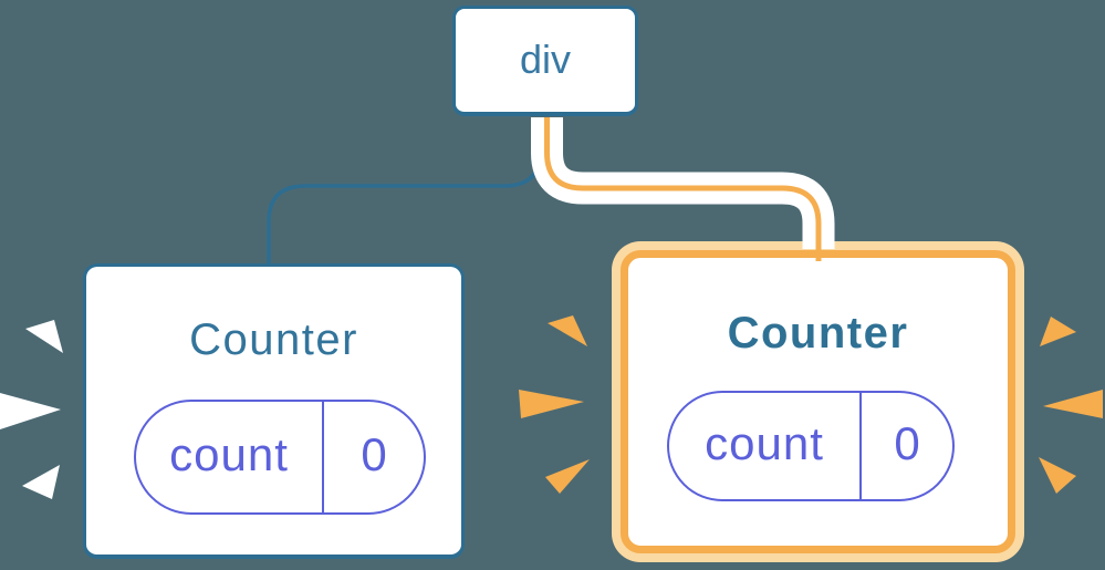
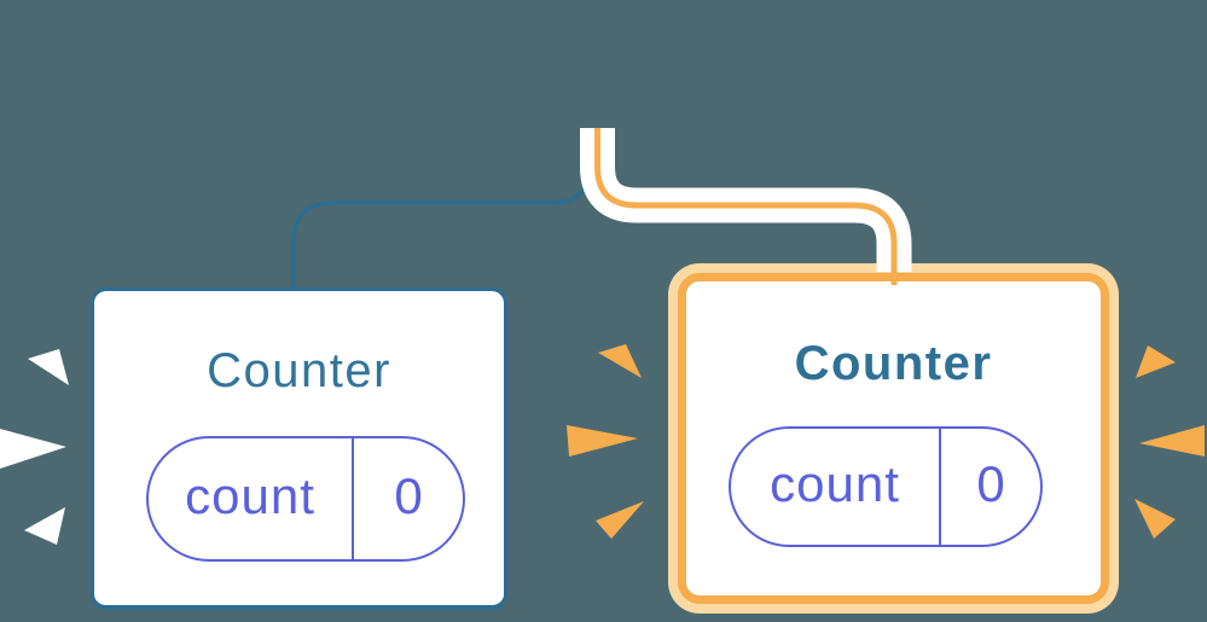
- div
  Counter
  count
  0
  Counter
  count
  0
